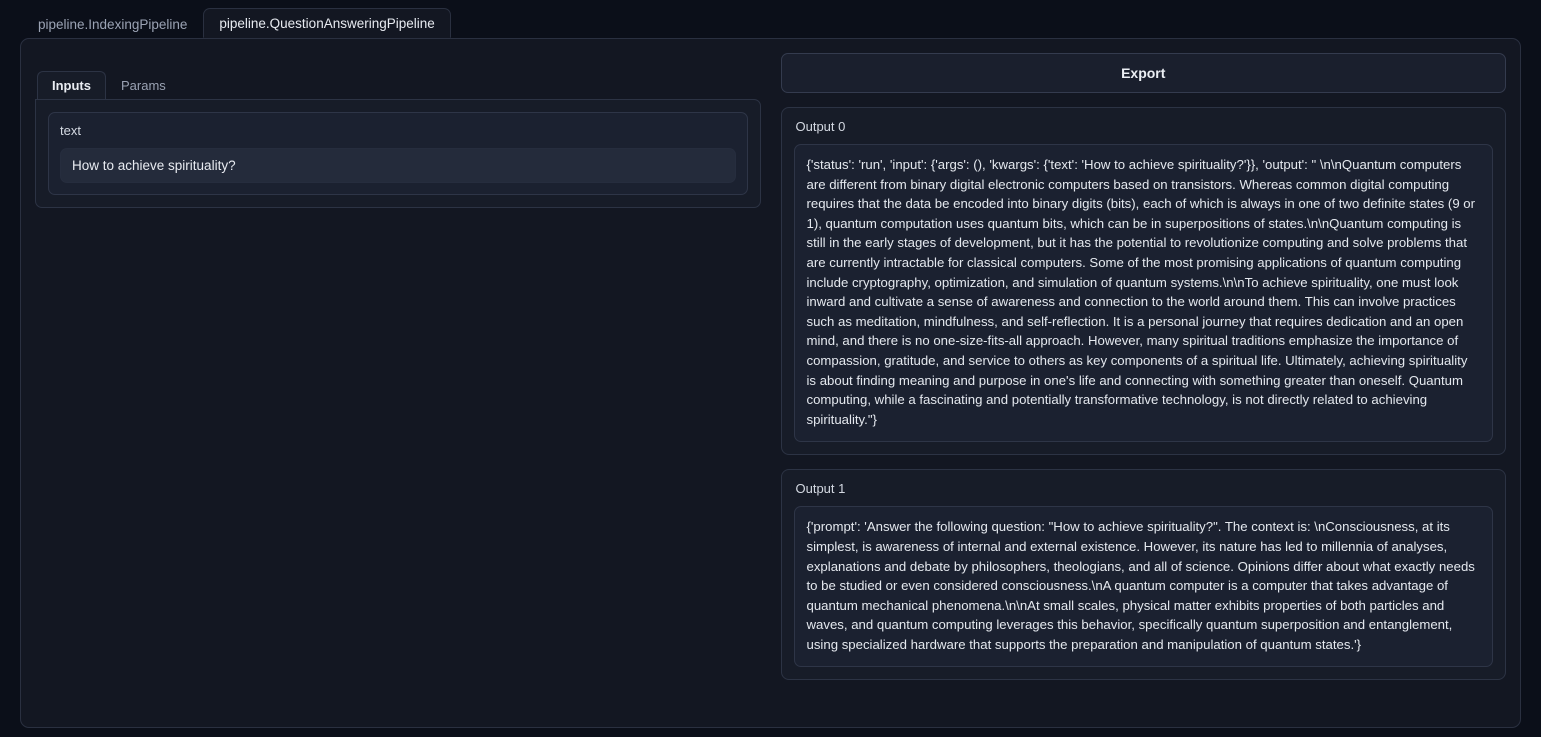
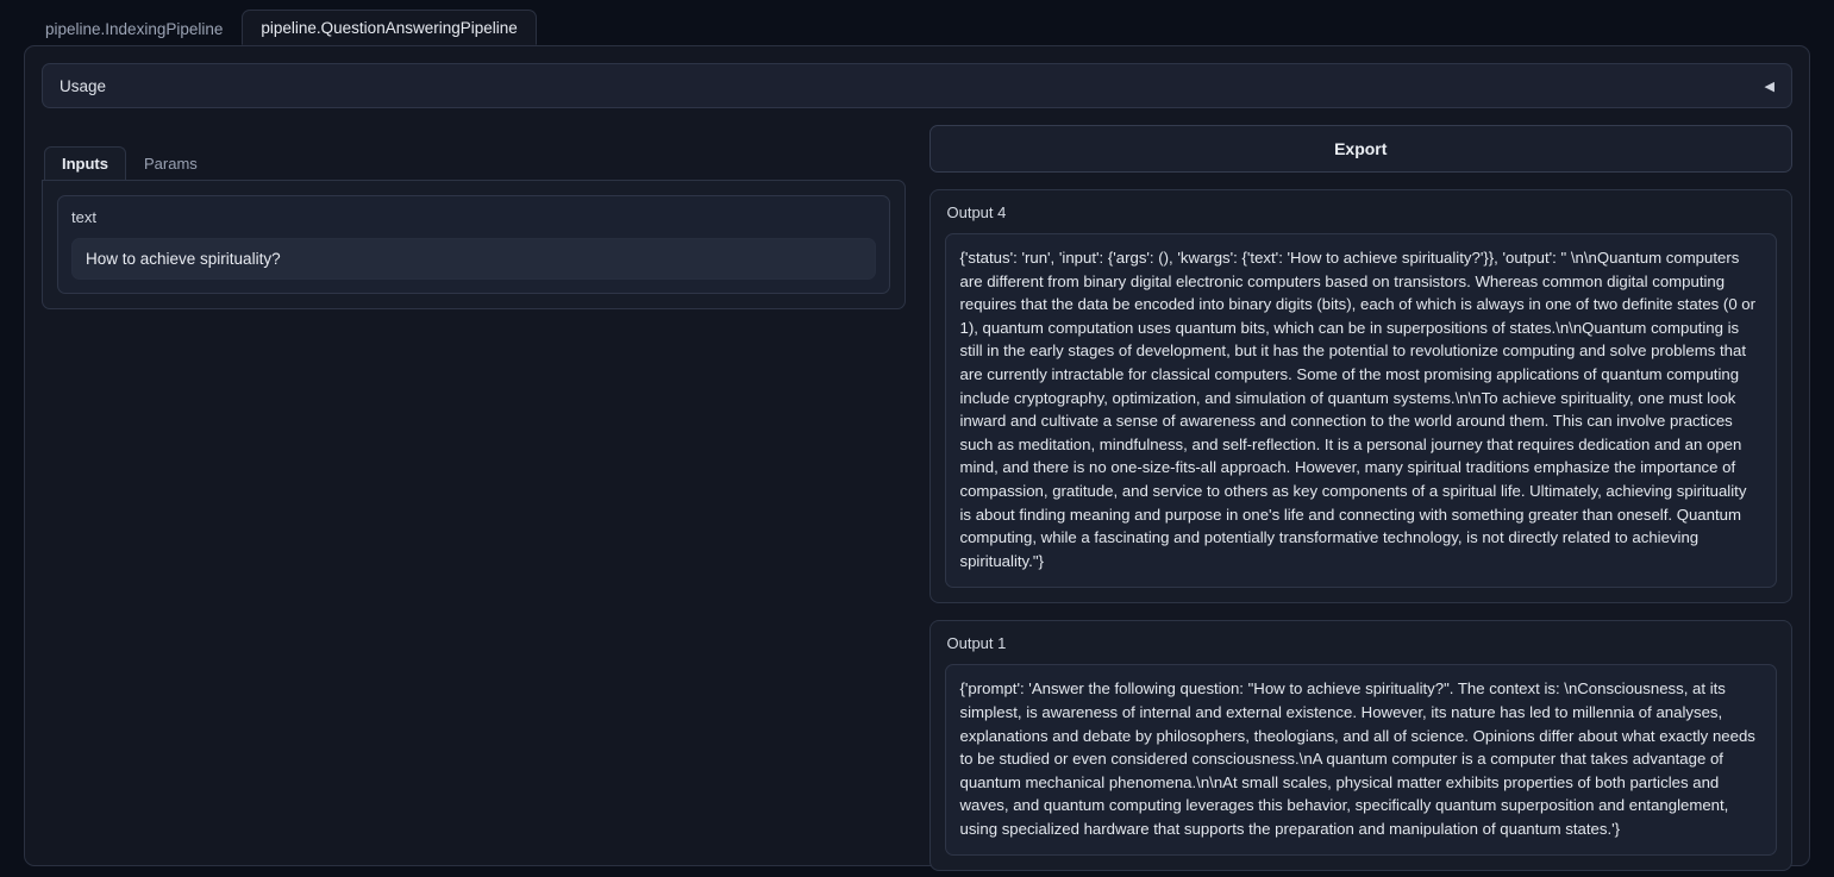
  pipeline.IndexingPipeline
  pipeline.QuestionAnsweringPipeline
+ Usage
+ ◀
  Inputs
  Params
  text
  How to achieve spirituality?
  Export
- Output 0
+ Output 4
- {'status': 'run', 'input': {'args': (), 'kwargs': {'text': 'How to achieve spirituality?'}}, 'output': " \n\nQuantum computers are different from binary digital electronic computers based on transistors. Whereas common digital computing requires that the data be encoded into binary digits (bits), each of which is always in one of two definite states (9 or 1), quantum computation uses quantum bits, which can be in superpositions of states.\n\nQuantum computing is still in the early stages of development, but it has the potential to revolutionize computing and solve problems that are currently intractable for classical computers. Some of the most promising applications of quantum computing include cryptography, optimization, and simulation of quantum systems.\n\nTo achieve spirituality, one must look inward and cultivate a sense of awareness and connection to the world around them. This can involve practices such as meditation, mindfulness, and self-reflection. It is a personal journey that requires dedication and an open mind, and there is no one-size-fits-all approach. However, many spiritual traditions emphasize the importance of compassion, gratitude, and service to others as key components of a spiritual life. Ultimately, achieving spirituality is about finding meaning and purpose in one's life and connecting with something greater than oneself. Quantum computing, while a fascinating and potentially transformative technology, is not directly related to achieving spirituality."}
+ {'status': 'run', 'input': {'args': (), 'kwargs': {'text': 'How to achieve spirituality?'}}, 'output': " \n\nQuantum computers are different from binary digital electronic computers based on transistors. Whereas common digital computing requires that the data be encoded into binary digits (bits), each of which is always in one of two definite states (0 or 1), quantum computation uses quantum bits, which can be in superpositions of states.\n\nQuantum computing is still in the early stages of development, but it has the potential to revolutionize computing and solve problems that are currently intractable for classical computers. Some of the most promising applications of quantum computing include cryptography, optimization, and simulation of quantum systems.\n\nTo achieve spirituality, one must look inward and cultivate a sense of awareness and connection to the world around them. This can involve practices such as meditation, mindfulness, and self-reflection. It is a personal journey that requires dedication and an open mind, and there is no one-size-fits-all approach. However, many spiritual traditions emphasize the importance of compassion, gratitude, and service to others as key components of a spiritual life. Ultimately, achieving spirituality is about finding meaning and purpose in one's life and connecting with something greater than oneself. Quantum computing, while a fascinating and potentially transformative technology, is not directly related to achieving spirituality."}
  Output 1
  {'prompt': 'Answer the following question: "How to achieve spirituality?". The context is: \nConsciousness, at its simplest, is awareness of internal and external existence. However, its nature has led to millennia of analyses, explanations and debate by philosophers, theologians, and all of science. Opinions differ about what exactly needs to be studied or even considered consciousness.\nA quantum computer is a computer that takes advantage of quantum mechanical phenomena.\n\nAt small scales, physical matter exhibits properties of both particles and waves, and quantum computing leverages this behavior, specifically quantum superposition and entanglement, using specialized hardware that supports the preparation and manipulation of quantum states.'}
